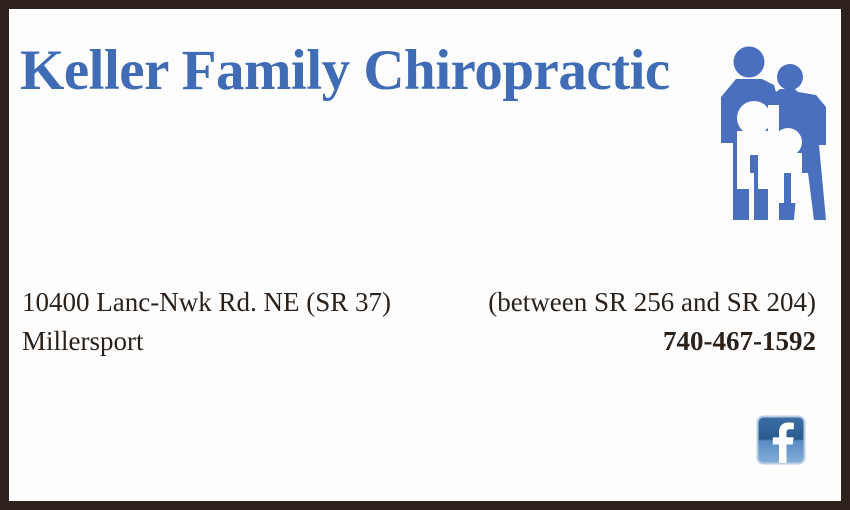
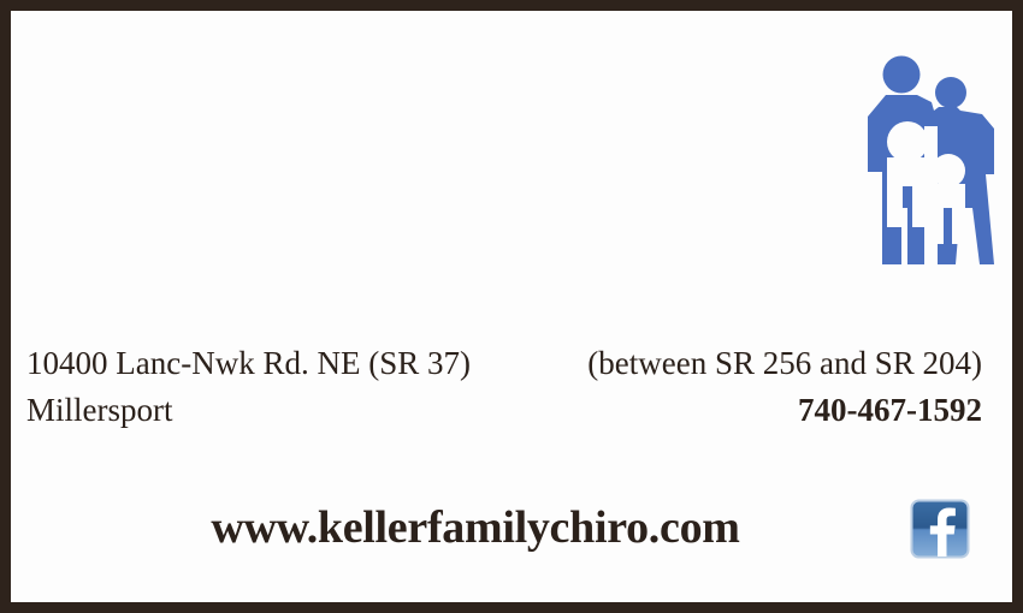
- Keller Family Chiropractic
  10400 Lanc-Nwk Rd. NE (SR 37)
  (between SR 256 and SR 204)
  Millersport
  740-467-1592
+ www.kellerfamilychiro.com
